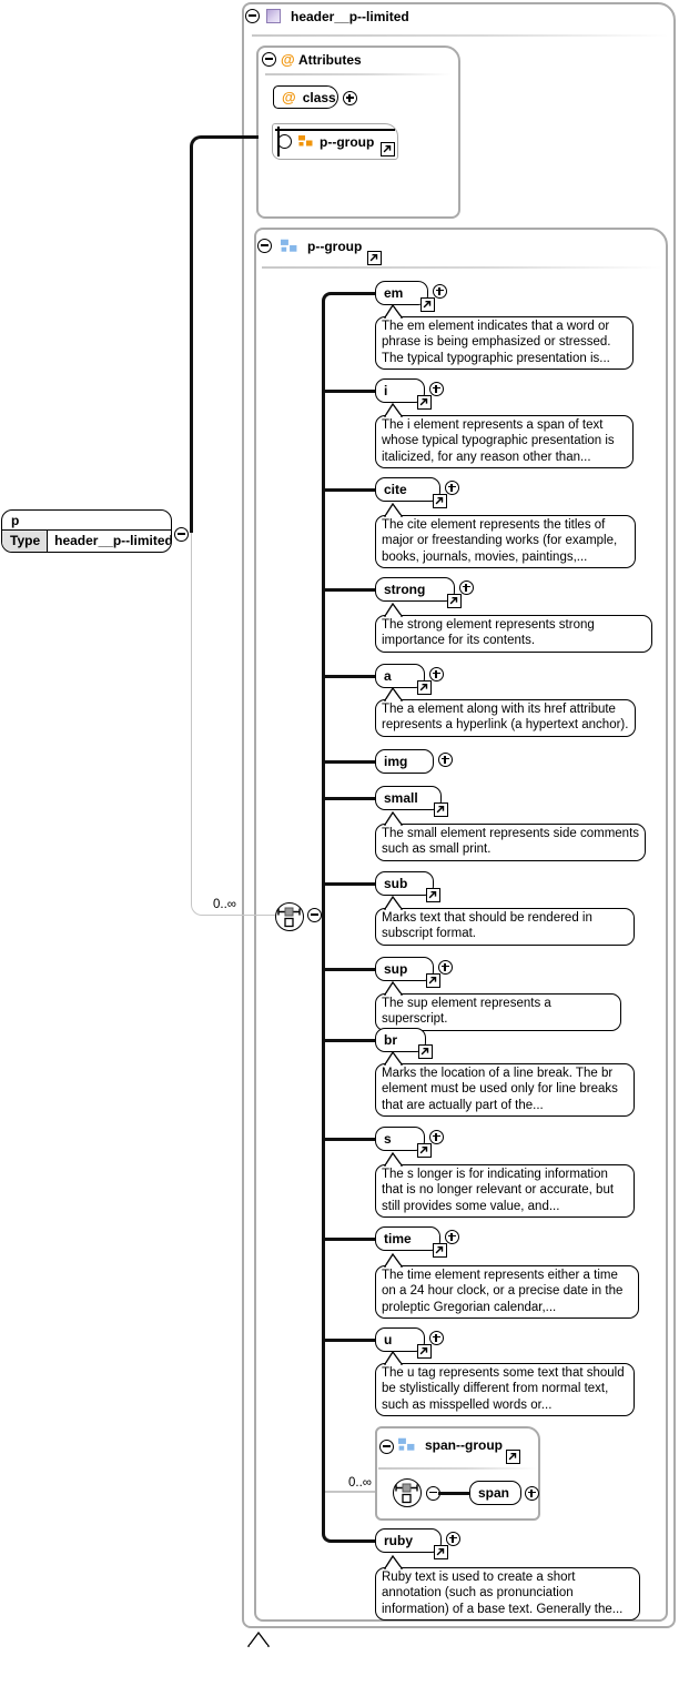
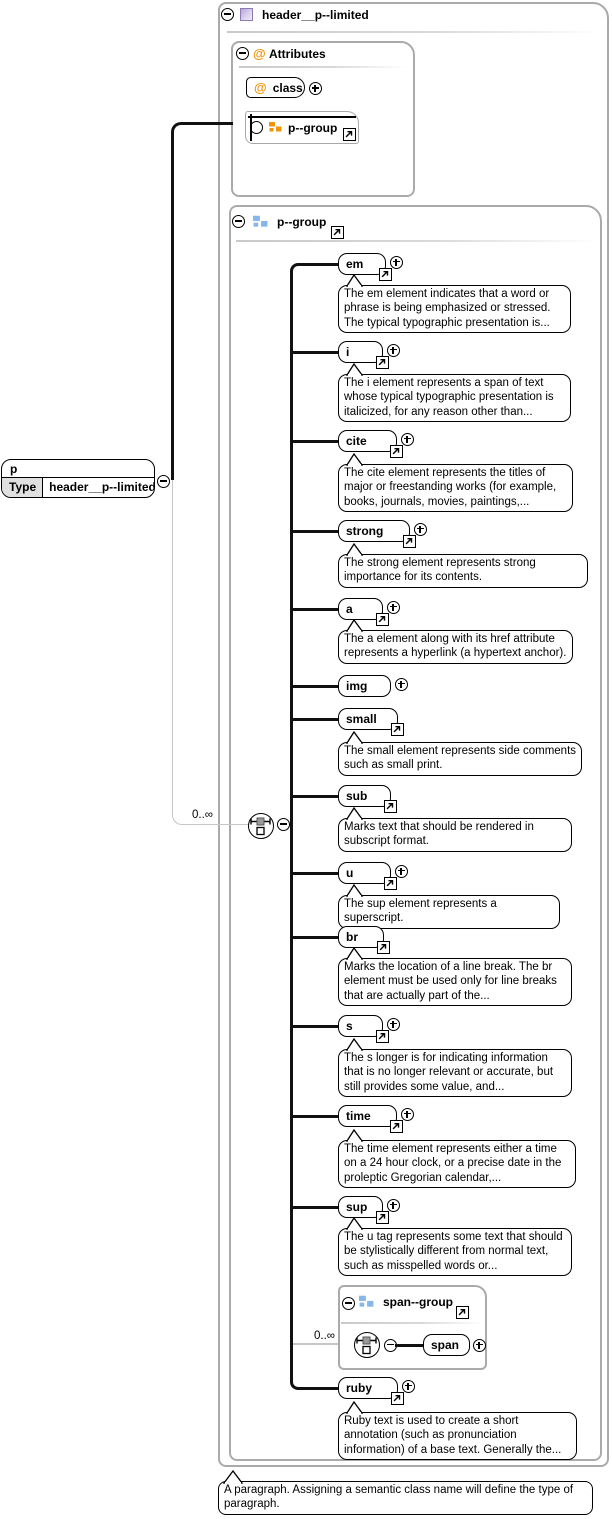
  header__p--limited
  @
  Attributes
  @
  class
  p--group
  p--group
  p
  Type
  header__p--limited
  0..∞
  em
  The em element indicates that a word or phrase is being emphasized or stressed. The typical typographic presentation is...
  i
  The i element represents a span of text whose typical typographic presentation is italicized, for any reason other than...
  cite
  The cite element represents the titles of major or freestanding works (for example, books, journals, movies, paintings,...
  strong
  The strong element represents strong importance for its contents.
  a
  The a element along with its href attribute represents a hyperlink (a hypertext anchor).
  img
  small
  The small element represents side comments such as small print.
  sub
  Marks text that should be rendered in subscript format.
- sup
+ u
  The sup element represents a superscript.
  br
  Marks the location of a line break. The br element must be used only for line breaks that are actually part of the...
  s
  The s longer is for indicating information that is no longer relevant or accurate, but still provides some value, and...
  time
  The time element represents either a time on a 24 hour clock, or a precise date in the proleptic Gregorian calendar,...
- u
+ sup
  The u tag represents some text that should be stylistically different from normal text, such as misspelled words or...
  span--group
  0..∞
  span
  ruby
  Ruby text is used to create a short annotation (such as pronunciation information) of a base text. Generally the...
+ A paragraph. Assigning a semantic class name will define the type of paragraph.
